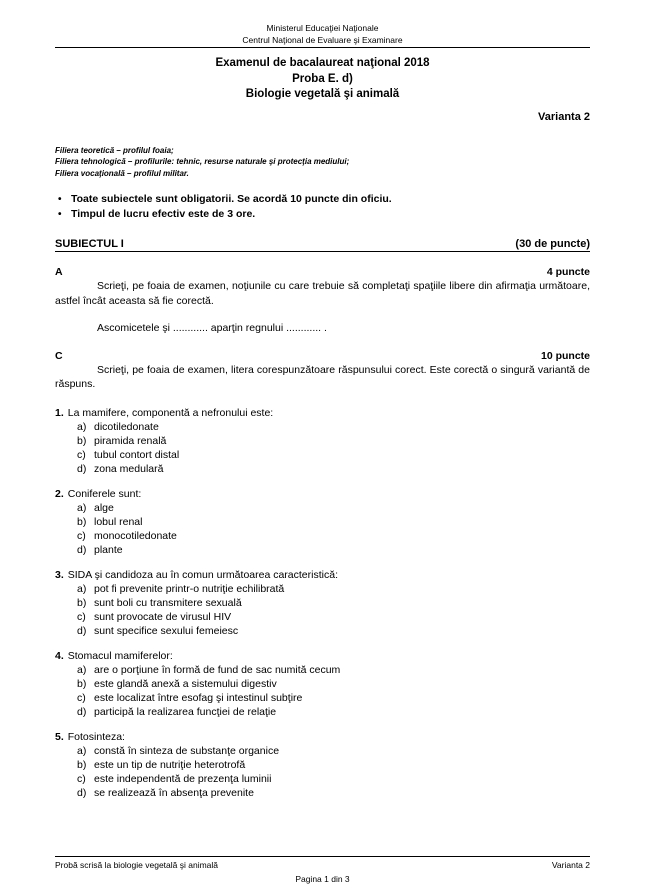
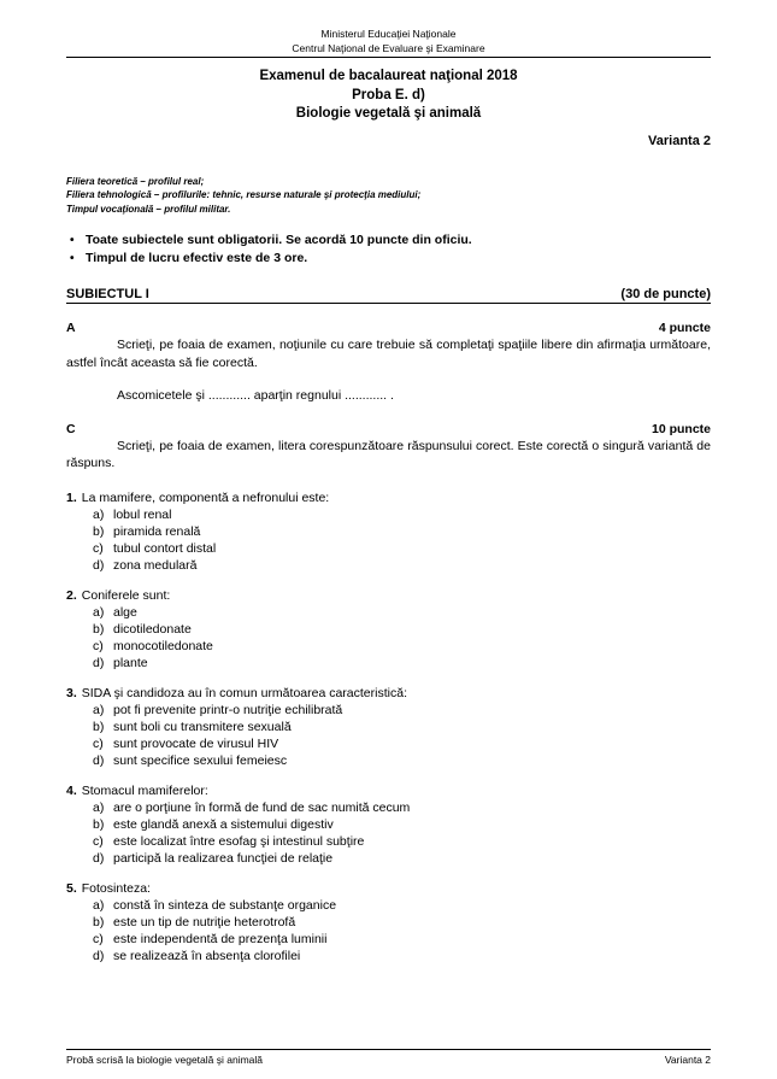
  Ministerul Educaţiei Naţionale
  Centrul Naţional de Evaluare şi Examinare
  Examenul de bacalaureat naţional 2018
  Proba E. d)
  Biologie vegetală şi animală
  Varianta 2
- Filiera teoretică – profilul foaia;
+ Filiera teoretică – profilul real;
  Filiera tehnologică – profilurile: tehnic, resurse naturale şi protecţia mediului;
- Filiera vocaţională – profilul militar.
+ Timpul vocaţională – profilul militar.
  •
  Toate subiectele sunt obligatorii. Se acordă 10 puncte din oficiu.
  •
  Timpul de lucru efectiv este de 3 ore.
  SUBIECTUL I
  (30 de puncte)
  A
  4 puncte
  Scrieţi, pe foaia de examen, noţiunile cu care trebuie să completaţi spaţiile libere din afirmaţia următoare, astfel încât aceasta să fie corectă.
  Ascomicetele şi ............ aparţin regnului ............ .
  C
  10 puncte
  Scrieţi, pe foaia de examen, litera corespunzătoare răspunsului corect. Este corectă o singură variantă de răspuns.
  1.
  La mamifere, componentă a nefronului este:
  a)
- dicotiledonate
+ lobul renal
  b)
  piramida renală
  c)
  tubul contort distal
  d)
  zona medulară
  2.
  Coniferele sunt:
  a)
  alge
  b)
- lobul renal
+ dicotiledonate
  c)
  monocotiledonate
  d)
  plante
  3.
  SIDA şi candidoza au în comun următoarea caracteristică:
  a)
  pot fi prevenite printr-o nutriţie echilibrată
  b)
  sunt boli cu transmitere sexuală
  c)
  sunt provocate de virusul HIV
  d)
  sunt specifice sexului femeiesc
  4.
  Stomacul mamiferelor:
  a)
  are o porţiune în formă de fund de sac numită cecum
  b)
  este glandă anexă a sistemului digestiv
  c)
  este localizat între esofag şi intestinul subţire
  d)
  participă la realizarea funcţiei de relaţie
  5.
  Fotosinteza:
  a)
  constă în sinteza de substanţe organice
  b)
  este un tip de nutriţie heterotrofă
  c)
  este independentă de prezenţa luminii
  d)
- se realizează în absenţa prevenite
+ se realizează în absenţa clorofilei
  Probă scrisă la biologie vegetală şi animală
  Varianta 2
- Pagina 1 din 3
